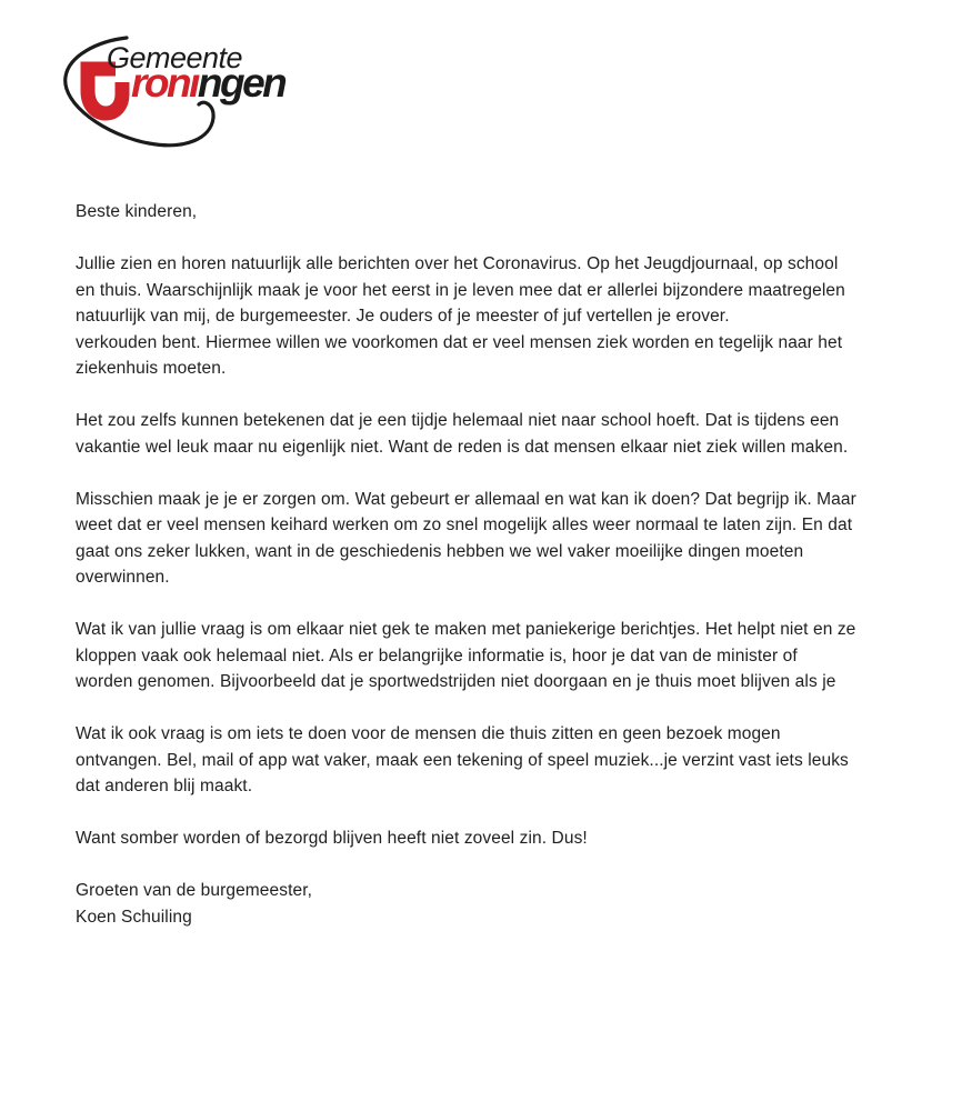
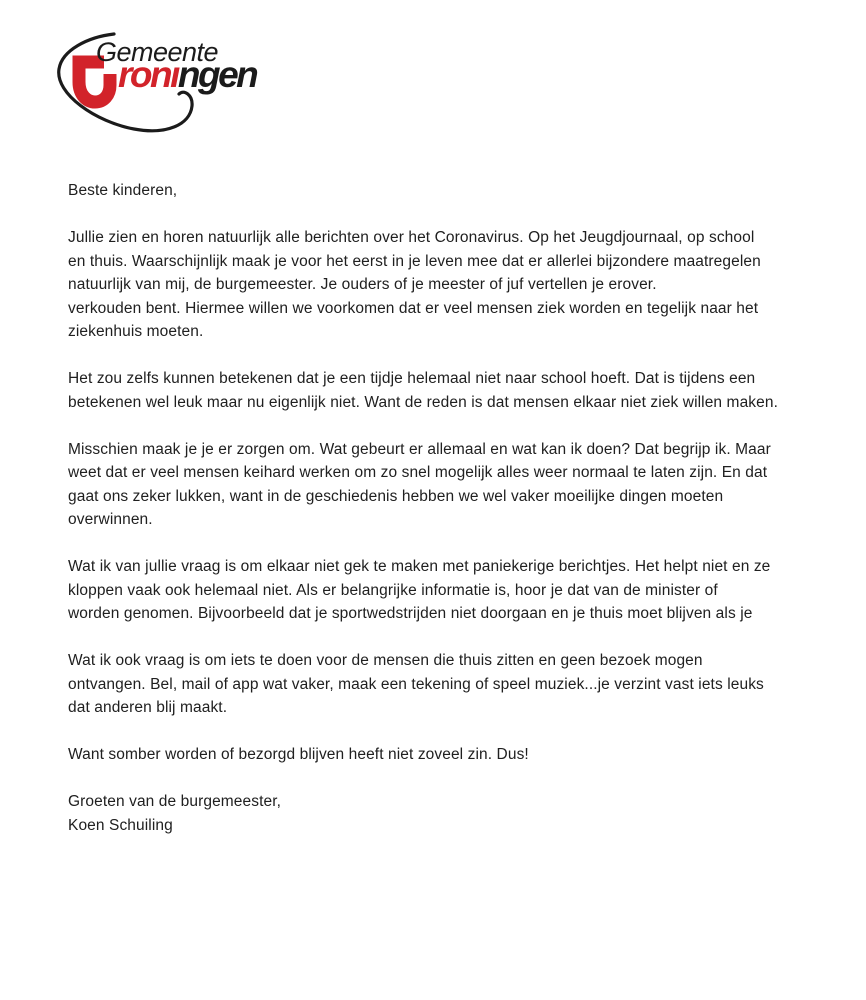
  Gemeente
  ronıngen
  Beste kinderen,
  Jullie zien en horen natuurlijk alle berichten over het Coronavirus. Op het Jeugdjournaal, op school
  en thuis. Waarschijnlijk maak je voor het eerst in je leven mee dat er allerlei bijzondere maatregelen
  natuurlijk van mij, de burgemeester. Je ouders of je meester of juf vertellen je erover.
  verkouden bent. Hiermee willen we voorkomen dat er veel mensen ziek worden en tegelijk naar het
  ziekenhuis moeten.
  Het zou zelfs kunnen betekenen dat je een tijdje helemaal niet naar school hoeft. Dat is tijdens een
- vakantie wel leuk maar nu eigenlijk niet. Want de reden is dat mensen elkaar niet ziek willen maken.
+ betekenen wel leuk maar nu eigenlijk niet. Want de reden is dat mensen elkaar niet ziek willen maken.
  Misschien maak je je er zorgen om. Wat gebeurt er allemaal en wat kan ik doen? Dat begrijp ik. Maar
  weet dat er veel mensen keihard werken om zo snel mogelijk alles weer normaal te laten zijn. En dat
  gaat ons zeker lukken, want in de geschiedenis hebben we wel vaker moeilijke dingen moeten
  overwinnen.
  Wat ik van jullie vraag is om elkaar niet gek te maken met paniekerige berichtjes. Het helpt niet en ze
  kloppen vaak ook helemaal niet. Als er belangrijke informatie is, hoor je dat van de minister of
  worden genomen. Bijvoorbeeld dat je sportwedstrijden niet doorgaan en je thuis moet blijven als je
  Wat ik ook vraag is om iets te doen voor de mensen die thuis zitten en geen bezoek mogen
  ontvangen. Bel, mail of app wat vaker, maak een tekening of speel muziek...je verzint vast iets leuks
  dat anderen blij maakt.
  Want somber worden of bezorgd blijven heeft niet zoveel zin. Dus!
  Groeten van de burgemeester,
  Koen Schuiling
